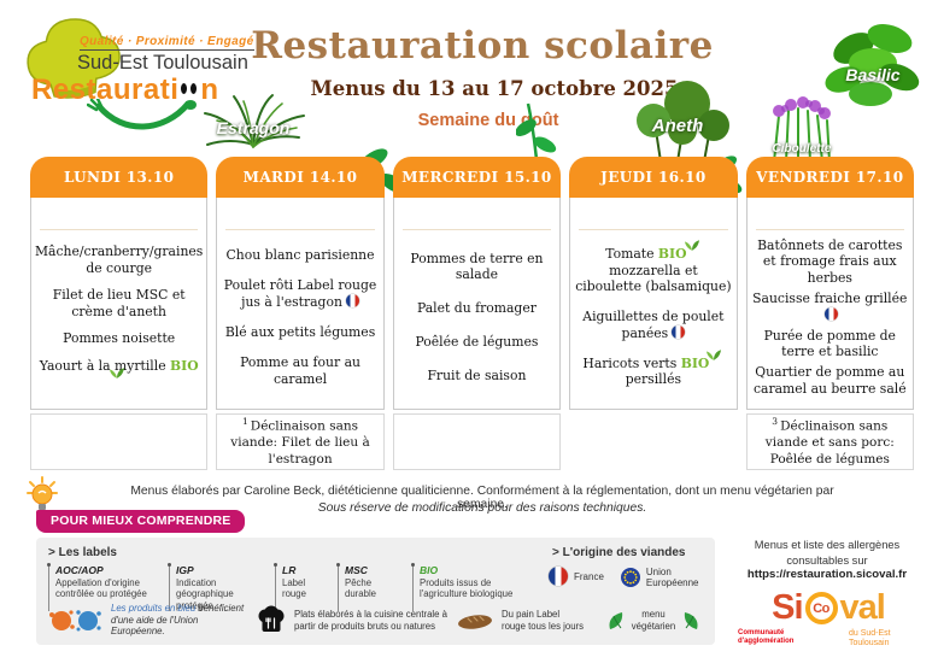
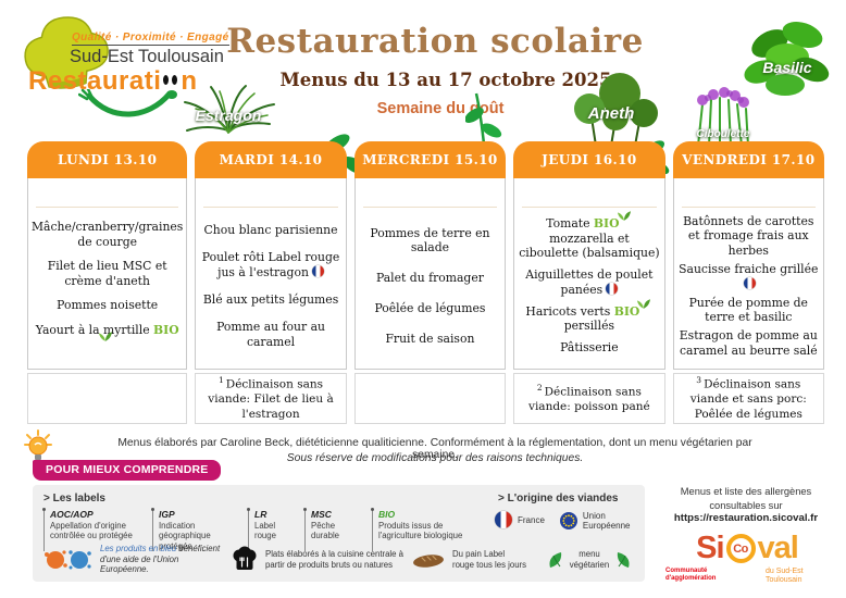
  Qualité · Proximité · Engagé
  Sud-Est Toulousain
  Restaurati n
  Restauration scolaire
  Menus du 13 au 17 octobre 202
  Semaine du goût
  Estragon
  Aneth
  Ciboulette
  Basilic
  LUNDI 13.10
  Mâche/cranberry/graines de courge
  Filet de lieu MSC et crème d'aneth
  Pommes noisette
  Yaourt à la myrtille BIO
  MARDI 14.10
  Chou blanc parisienne
  Poulet rôti Label rouge jus à l'estragon
  Blé aux petits légumes
  Pomme au four au caramel
  1 Déclinaison sans viande: Filet de lieu à l'estragon
  MERCREDI 15.10
  Pommes de terre en salade
  Palet du fromager
  Poêlée de légumes
  Fruit de saison
  JEUDI 16.10
  Tomate BIO mozzarella et ciboulette (balsamique)
  Aiguillettes de poulet panées
  Haricots verts BIO persillés
+ Pâtisserie
+ 2 Déclinaison sans viande: poisson pané
  VENDREDI 17.10
  Batônnets de carottes et fromage frais aux herbes
  Saucisse fraiche grillée
  Purée de pomme de terre et basilic
- Quartier de pomme au caramel au beurre salé
+ Estragon de pomme au caramel au beurre salé
  3 Déclinaison sans viande et sans porc: Poêlée de légumes
  Menus élaborés par Caroline Beck, diététicienne qualiticienne. Conformément à la réglementation, dont un menu végétarien par semaine.
  Sous réserve de modifications pour des raisons techniques.
  POUR MIEUX COMPRENDRE
  > Les labels
  > L'origine des viandes
  AOC/AOP
  Appellation d'origine contrôlée ou protégée
  IGP
  Indication géographique protégée
  LR
  Label rouge
  MSC
  Pêche durable
  BIO
  Produits issus de l'agriculture biologique
  France
  Union Européenne
  Les produits en bleu bénéficient d'une aide de l'Union Européenne.
  Plats élaborés à la cuisine centrale à partir de produits bruts ou natures
  Du pain Label rouge tous les jours
  menu végétarien
  Menus et liste des allergènes
  consultables sur
  https://restauration.sicoval.fr
  Si
  Co
  val
